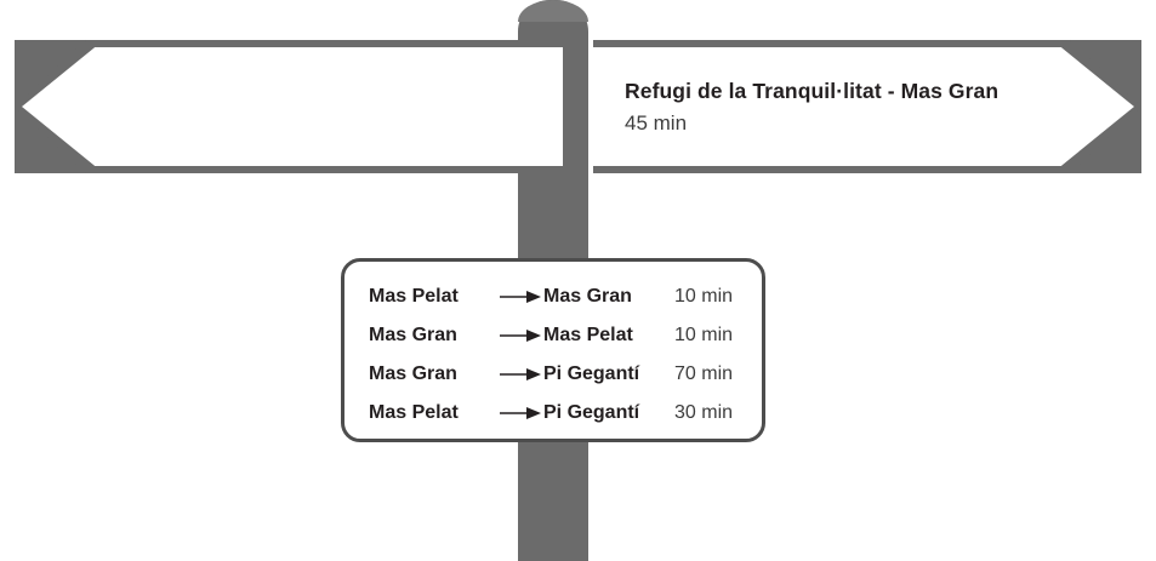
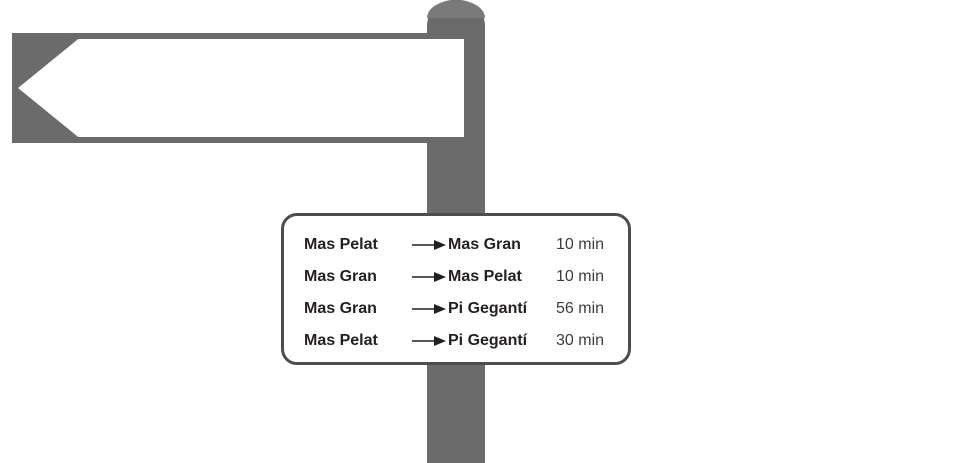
- Refugi de la Tranquil·litat - Mas Gran
- 45 min
  Mas Pelat
  Mas Gran
  10 min
  Mas Gran
  Mas Pelat
  10 min
  Mas Gran
  Pi Gegantí
- 70 min
+ 56 min
  Mas Pelat
  Pi Gegantí
  30 min
